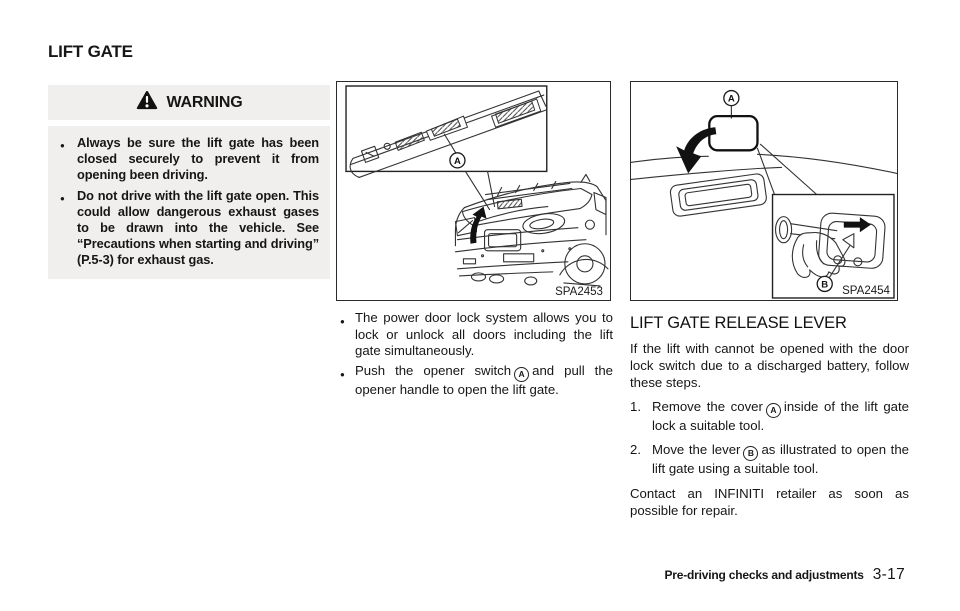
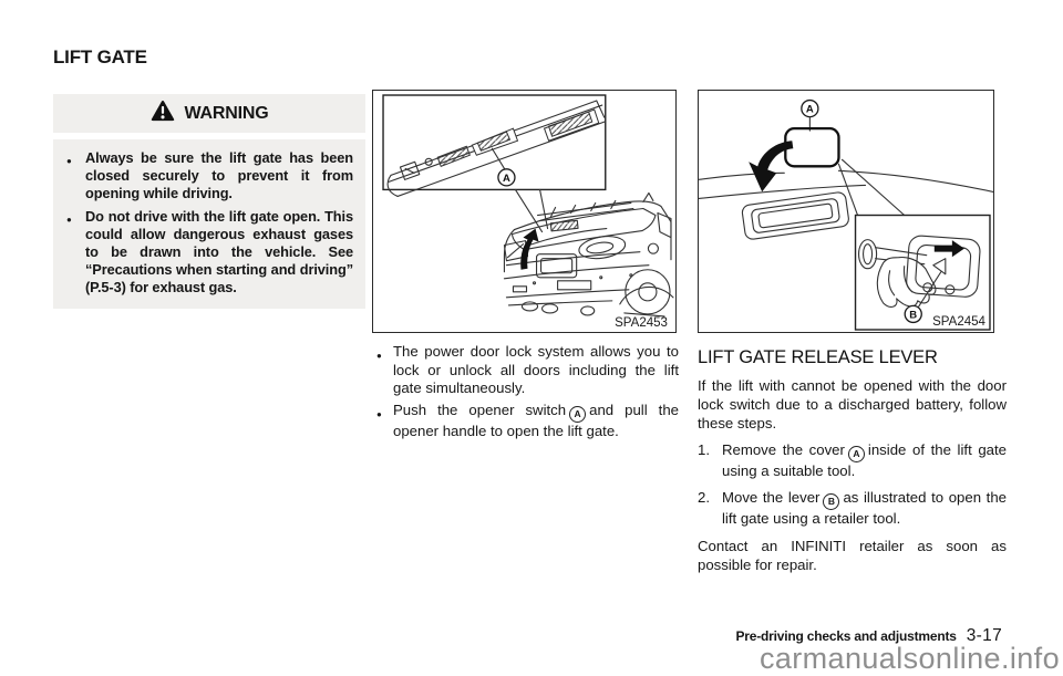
  LIFT GATE
  WARNING
- Always be sure the lift gate has been closed securely to prevent it from opening been driving.
+ Always be sure the lift gate has been closed securely to prevent it from opening while driving.
  Do not drive with the lift gate open. This could allow dangerous exhaust gases to be drawn into the vehicle. See “Precautions when starting and driving” (P.5-3) for exhaust gas.
  A
  SPA2453
  A
  B
  SPA2454
  The power door lock system allows you to lock or unlock all doors including the lift gate simultaneously.
  Push the opener switch A and pull the opener handle to open the lift gate.
  LIFT GATE RELEASE LEVER
  If the lift with cannot be opened with the door lock switch due to a discharged battery, follow these steps.
  1.
- Remove the cover A inside of the lift gate lock a suitable tool.
+ Remove the cover A inside of the lift gate using a suitable tool.
  2.
- Move the lever B as illustrated to open the lift gate using a suitable tool.
+ Move the lever B as illustrated to open the lift gate using a retailer tool.
  Contact an INFINITI retailer as soon as possible for repair.
  Pre-driving checks and adjustments
  3-17
+ carmanualsonline.info
